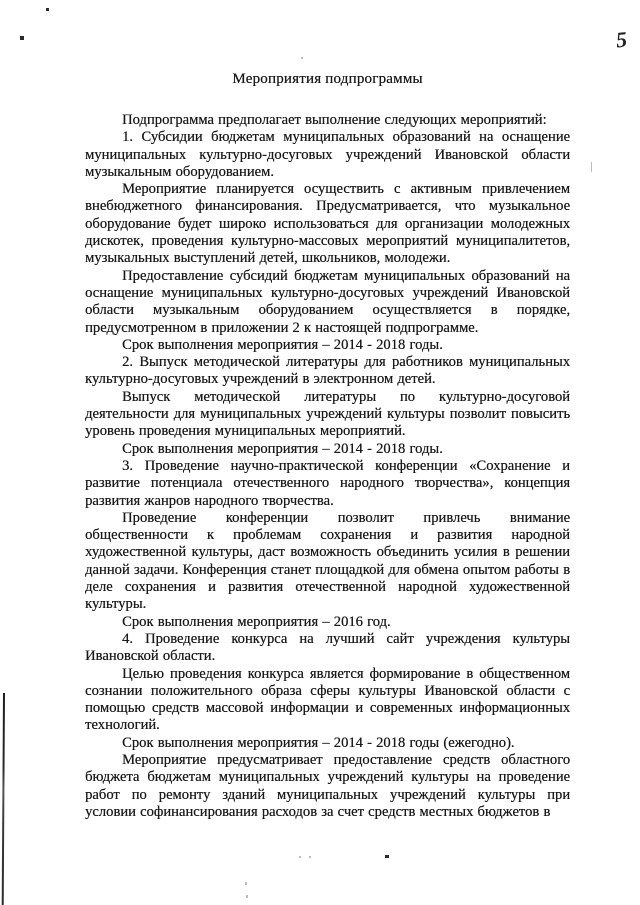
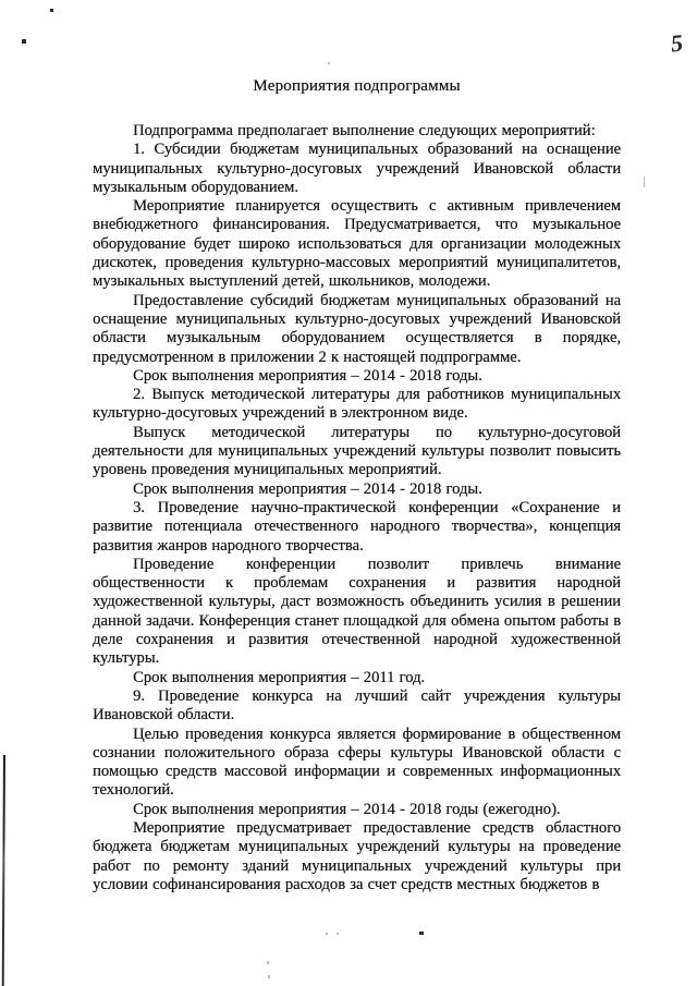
  Мероприятия подпрограммы
  Подпрограмма предполагает выполнение следующих мероприятий:
  1. Субсидии бюджетам муниципальных образований на оснащение муниципальных культурно-досуговых учреждений Ивановской области музыкальным оборудованием.
  Мероприятие планируется осуществить с активным привлечением внебюджетного финансирования. Предусматривается, что музыкальное оборудование будет широко использоваться для организации молодежных дискотек, проведения культурно-массовых мероприятий муниципалитетов, музыкальных выступлений детей, школьников, молодежи.
  Предоставление субсидий бюджетам муниципальных образований на оснащение муниципальных культурно-досуговых учреждений Ивановской области музыкальным оборудованием осуществляется в порядке, предусмотренном в приложении 2 к настоящей подпрограмме.
  Срок выполнения мероприятия – 2014 - 2018 годы.
- 2. Выпуск методической литературы для работников муниципальных культурно-досуговых учреждений в электронном детей.
+ 2. Выпуск методической литературы для работников муниципальных культурно-досуговых учреждений в электронном виде.
  Выпуск методической литературы по культурно-досуговой деятельности для муниципальных учреждений культуры позволит повысить уровень проведения муниципальных мероприятий.
  Срок выполнения мероприятия – 2014 - 2018 годы.
  3. Проведение научно-практической конференции «Сохранение и развитие потенциала отечественного народного творчества», концепция развития жанров народного творчества.
  Проведение конференции позволит привлечь внимание общественности к проблемам сохранения и развития народной художественной культуры, даст возможность объединить усилия в решении данной задачи. Конференция станет площадкой для обмена опытом работы в деле сохранения и развития отечественной народной художественной культуры.
- Срок выполнения мероприятия – 2016 год.
+ Срок выполнения мероприятия – 2011 год.
- 4. Проведение конкурса на лучший сайт учреждения культуры Ивановской области.
+ 9. Проведение конкурса на лучший сайт учреждения культуры Ивановской области.
  Целью проведения конкурса является формирование в общественном сознании положительного образа сферы культуры Ивановской области с помощью средств массовой информации и современных информационных технологий.
  Срок выполнения мероприятия – 2014 - 2018 годы (ежегодно).
  Мероприятие предусматривает предоставление средств областного бюджета бюджетам муниципальных учреждений культуры на проведение работ по ремонту зданий муниципальных учреждений культуры при условии софинансирования расходов за счет средств местных бюджетов в
